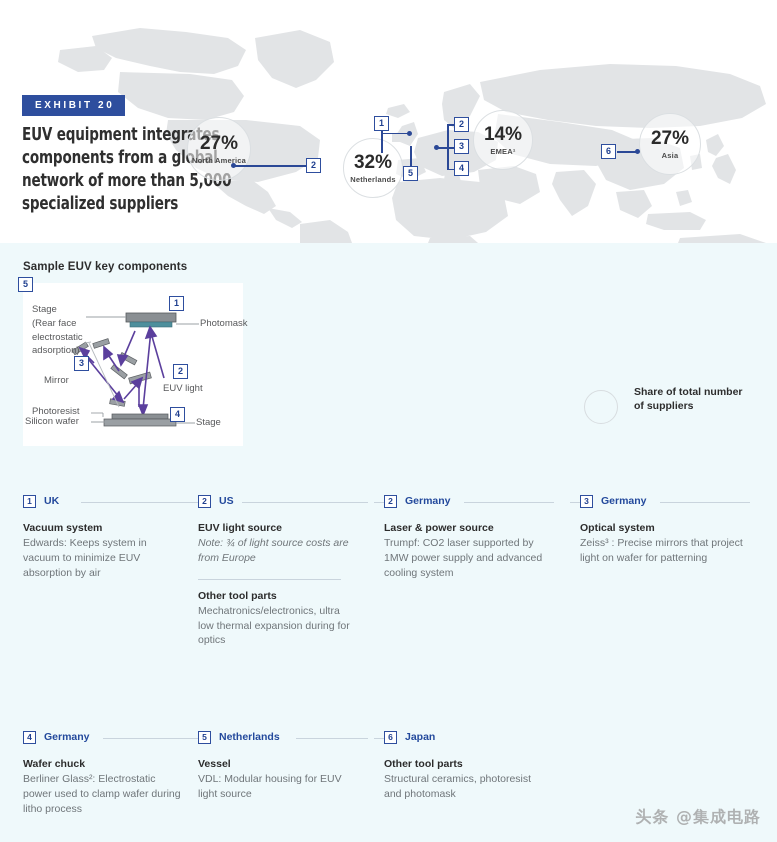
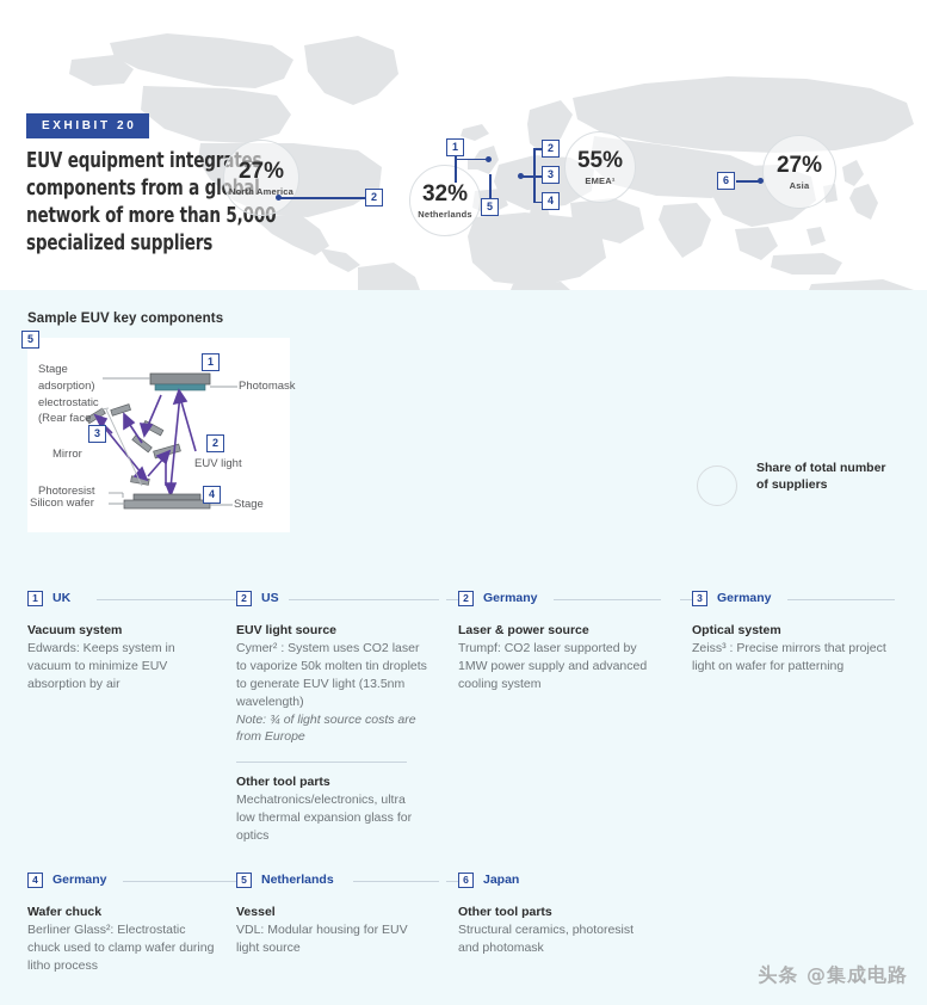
  EXHIBIT 20
  EUV equipment integrates components from a global network of more than 5,000 specialized suppliers
  27%
  North America
  32%
  Netherlands
- 14%
+ 55%
  EMEA¹
  27%
  Asia
  2
  1
  2
  3
  4
  5
  6
  Sample EUV key components
  5
  Stage
- (Rear face
+ adsorption)
  electrostatic
- adsorption)
+ (Rear face
  Photomask
  Mirror
  EUV light
  Photoresist
  Silicon wafer
  Stage
  1
  2
  3
  4
  Share of total number of suppliers
  1
  UK
  Vacuum system
  Edwards: Keeps system in vacuum to minimize EUV absorption by air
  2
  US
  EUV light source
+ Cymer² : System uses CO2 laser to vaporize 50k molten tin droplets to generate EUV light (13.5nm wavelength)
  Note: ¾ of light source costs are from Europe
  Other tool parts
- Mechatronics/electronics, ultra low thermal expansion during for optics
+ Mechatronics/electronics, ultra low thermal expansion glass for optics
  2
  Germany
  Laser & power source
  Trumpf: CO2 laser supported by 1MW power supply and advanced cooling system
  3
  Germany
  Optical system
  Zeiss³ : Precise mirrors that project light on wafer for patterning
  4
  Germany
  Wafer chuck
- Berliner Glass²: Electrostatic power used to clamp wafer during litho process
+ Berliner Glass²: Electrostatic chuck used to clamp wafer during litho process
  5
  Netherlands
  Vessel
  VDL: Modular housing for EUV light source
  6
  Japan
  Other tool parts
  Structural ceramics, photoresist and photomask
  头条 @集成电路
